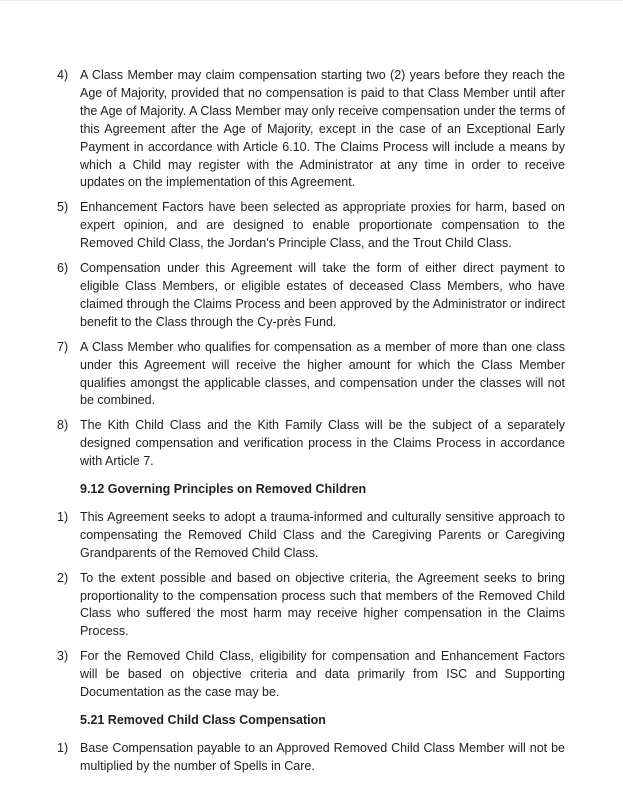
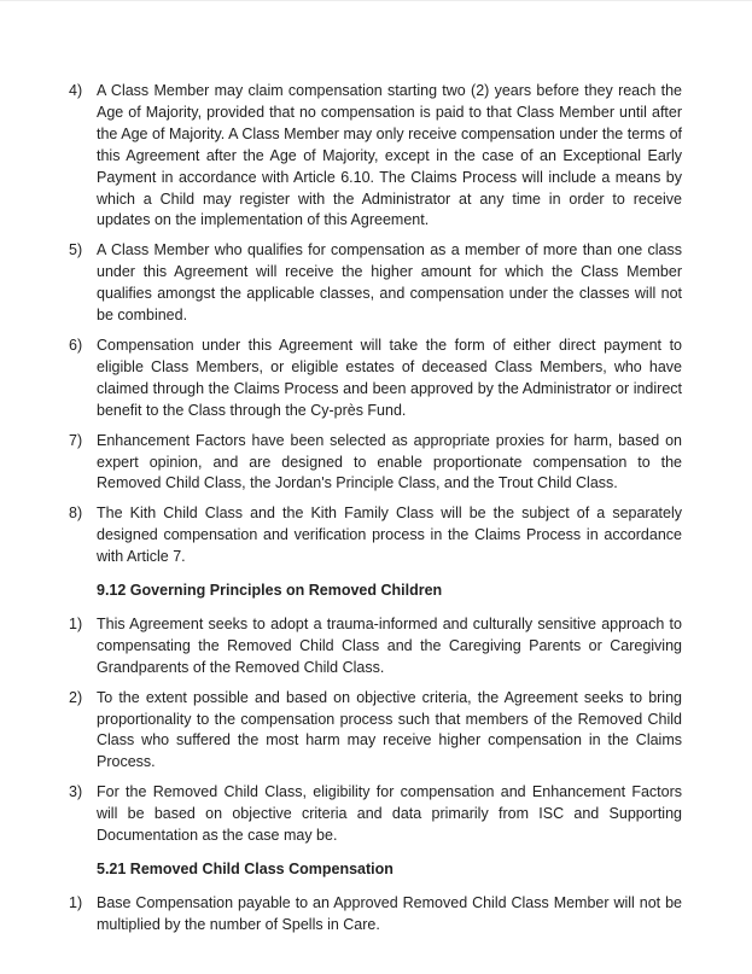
  4)
  A Class Member may claim compensation starting two (2) years before they reach the Age of Majority, provided that no compensation is paid to that Class Member until after the Age of Majority. A Class Member may only receive compensation under the terms of this Agreement after the Age of Majority, except in the case of an Exceptional Early Payment in accordance with Article 6.10. The Claims Process will include a means by which a Child may register with the Administrator at any time in order to receive updates on the implementation of this Agreement.
  5)
- Enhancement Factors have been selected as appropriate proxies for harm, based on expert opinion, and are designed to enable proportionate compensation to the Removed Child Class, the Jordan's Principle Class, and the Trout Child Class.
+ A Class Member who qualifies for compensation as a member of more than one class under this Agreement will receive the higher amount for which the Class Member qualifies amongst the applicable classes, and compensation under the classes will not be combined.
  6)
  Compensation under this Agreement will take the form of either direct payment to eligible Class Members, or eligible estates of deceased Class Members, who have claimed through the Claims Process and been approved by the Administrator or indirect benefit to the Class through the Cy-près Fund.
  7)
- A Class Member who qualifies for compensation as a member of more than one class under this Agreement will receive the higher amount for which the Class Member qualifies amongst the applicable classes, and compensation under the classes will not be combined.
+ Enhancement Factors have been selected as appropriate proxies for harm, based on expert opinion, and are designed to enable proportionate compensation to the Removed Child Class, the Jordan's Principle Class, and the Trout Child Class.
  8)
  The Kith Child Class and the Kith Family Class will be the subject of a separately designed compensation and verification process in the Claims Process in accordance with Article 7.
  9.12 Governing Principles on Removed Children
  1)
  This Agreement seeks to adopt a trauma-informed and culturally sensitive approach to compensating the Removed Child Class and the Caregiving Parents or Caregiving Grandparents of the Removed Child Class.
  2)
  To the extent possible and based on objective criteria, the Agreement seeks to bring proportionality to the compensation process such that members of the Removed Child Class who suffered the most harm may receive higher compensation in the Claims Process.
  3)
  For the Removed Child Class, eligibility for compensation and Enhancement Factors will be based on objective criteria and data primarily from ISC and Supporting Documentation as the case may be.
  5.21 Removed Child Class Compensation
  1)
  Base Compensation payable to an Approved Removed Child Class Member will not be multiplied by the number of Spells in Care.
